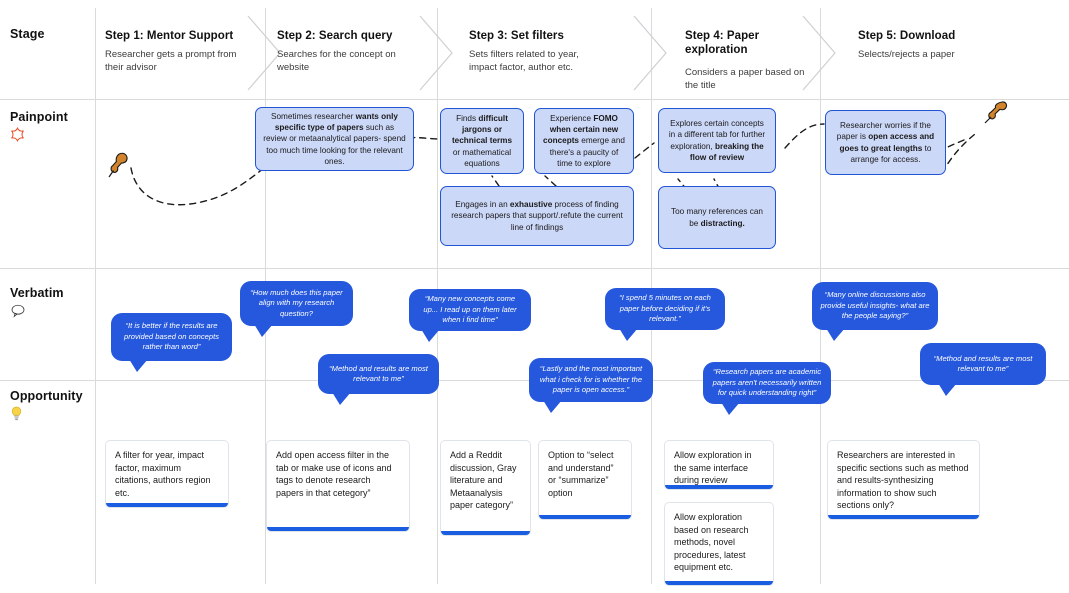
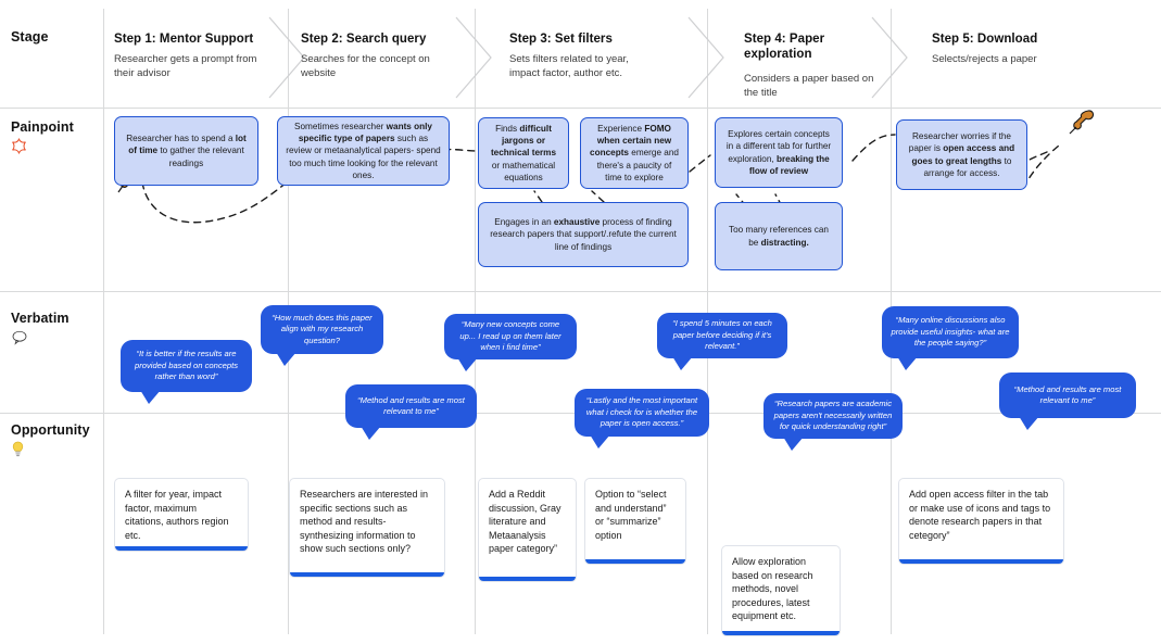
  Stage
  Painpoint
  Verbatim
  Opportunity
  Step 1: Mentor Support
  Researcher gets a prompt from their advisor
  Step 2: Search query
  Searches for the concept on website
  Step 3: Set filters
  Sets filters related to year, impact factor, author etc.
  Step 4: Paper exploration
  Considers a paper based on the title
  Step 5: Download
  Selects/rejects a paper
+ Researcher has to spend a lot of time to gather the relevant readings
  Sometimes researcher wants only specific type of papers such as review or metaanalytical papers- spend too much time looking for the relevant ones.
  Finds difficult jargons or technical terms or mathematical equations
  Experience FOMO when certain new concepts emerge and there's a paucity of time to explore
  Engages in an exhaustive process of finding research papers that support/.refute the current line of findings
  Explores certain concepts in a different tab for further exploration, breaking the flow of review
  Too many references can be distracting.
  Researcher worries if the paper is open access and goes to great lengths to arrange for access.
  “It is better if the results are provided based on concepts rather than word”
  “How much does this paper align with my research question?
  “Method and results are most relevant to me”
  “Many new concepts come up... I read up on them later when i find time”
  “Lastly and the most important what i check for is whether the paper is open access.”
  “I spend 5 minutes on each paper before deciding if it's relevant.”
  “Research papers are academic papers aren't necessarily written for quick understanding right”
  “Many online discussions also provide useful insights- what are the people saying?”
  “Method and results are most relevant to me”
  A filter for year, impact factor, maximum citations, authors region etc.
- Add open access filter in the tab or make use of icons and tags to denote research papers in that cetegory”
+ Researchers are interested in specific sections such as method and results-synthesizing information to show such sections only?
  Add a Reddit discussion, Gray literature and Metaanalysis paper category”
  Option to “select and understand” or “summarize” option
- Allow exploration in the same interface during review
  Allow exploration based on research methods, novel procedures, latest equipment etc.
- Researchers are interested in specific sections such as method and results-synthesizing information to show such sections only?
+ Add open access filter in the tab or make use of icons and tags to denote research papers in that cetegory”
